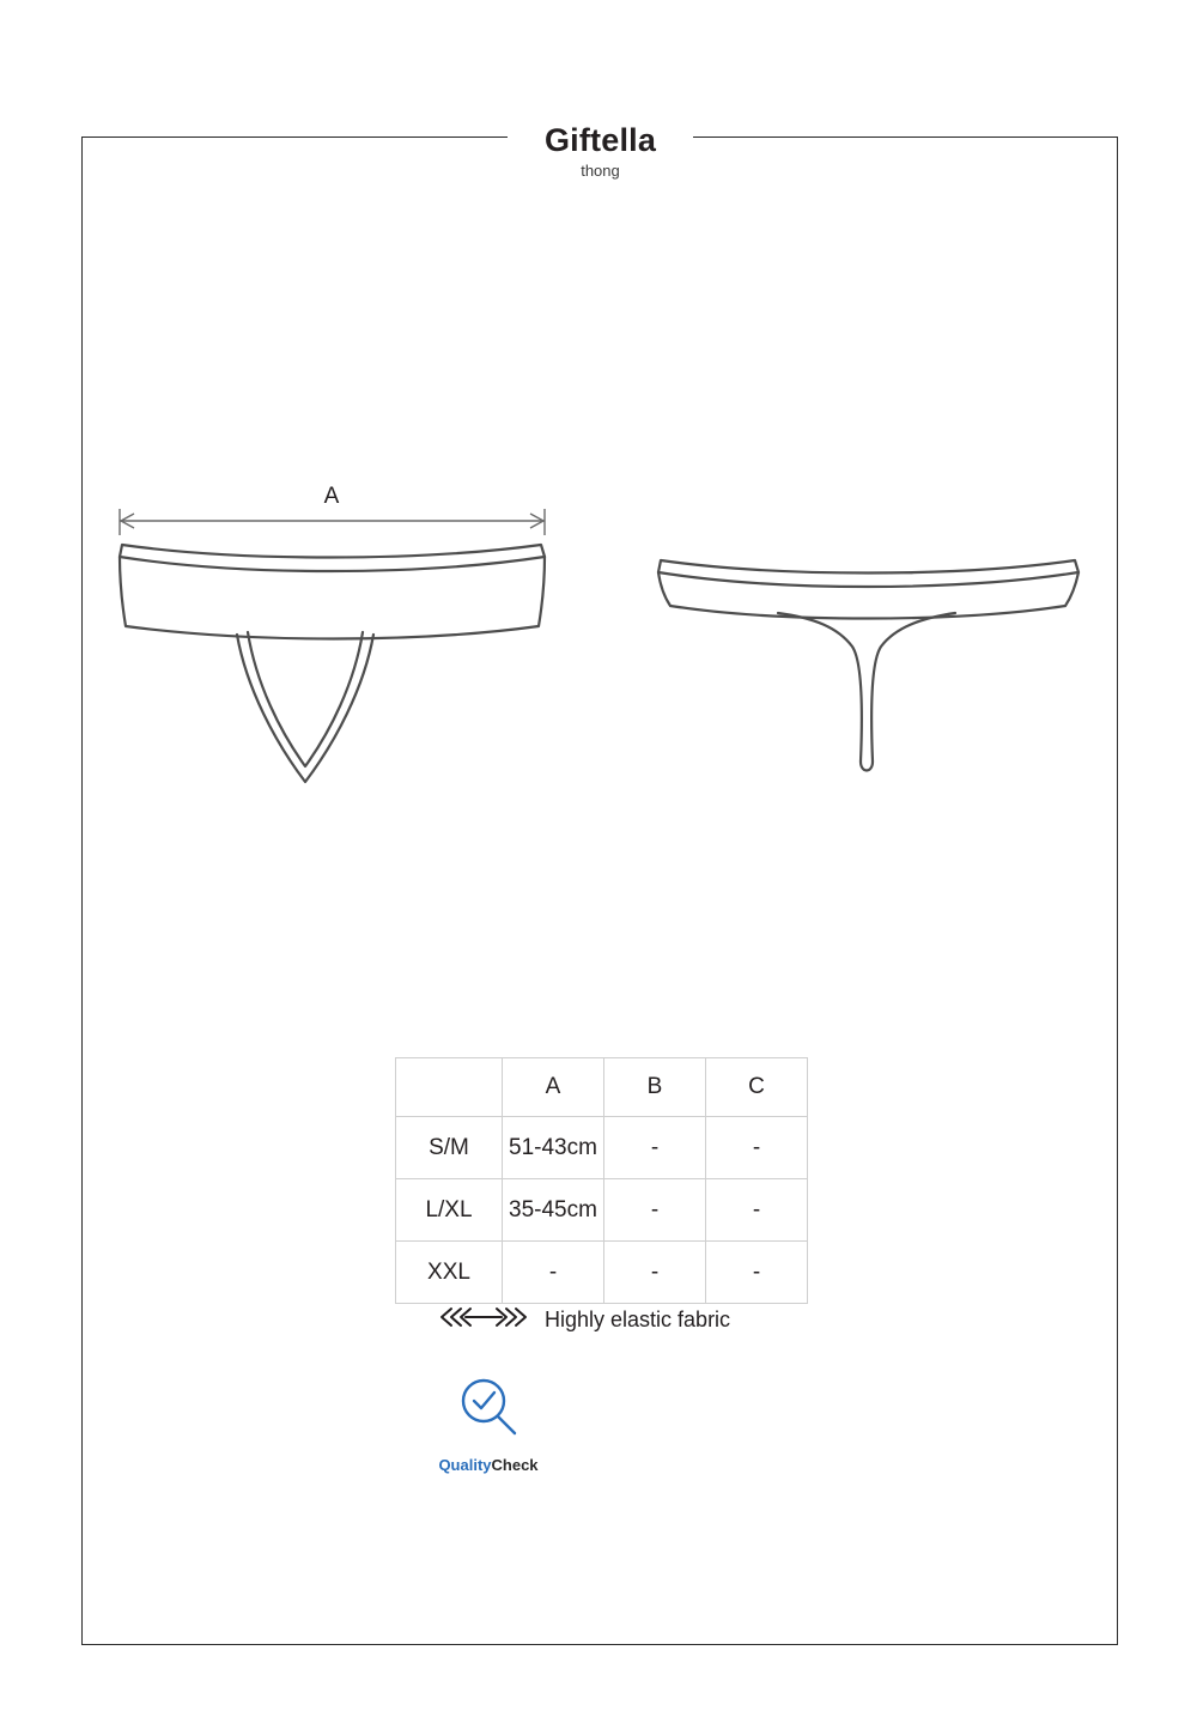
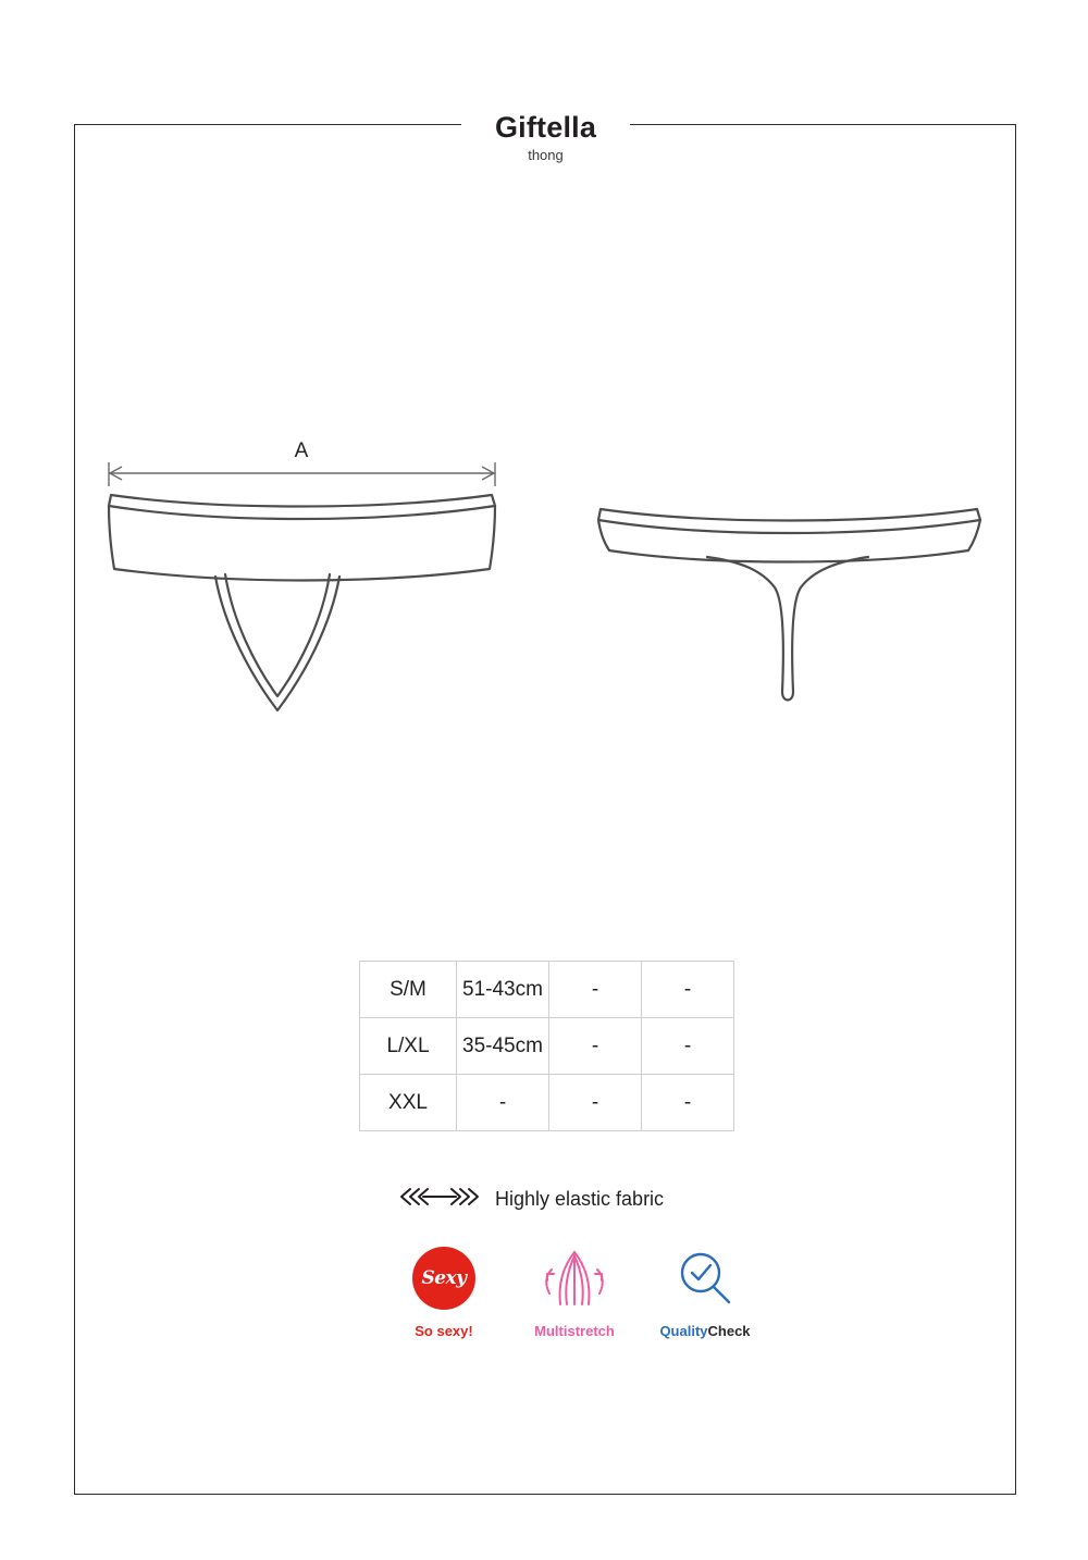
  Giftella
  thong
  A
- 	A	B	C
  S/M	51-43cm	-	-
  L/XL	35-45cm	-	-
  XXL	-	-	-
  Highly elastic fabric
+ Sexy
+ So sexy!
+ Multistretch
  QualityCheck
